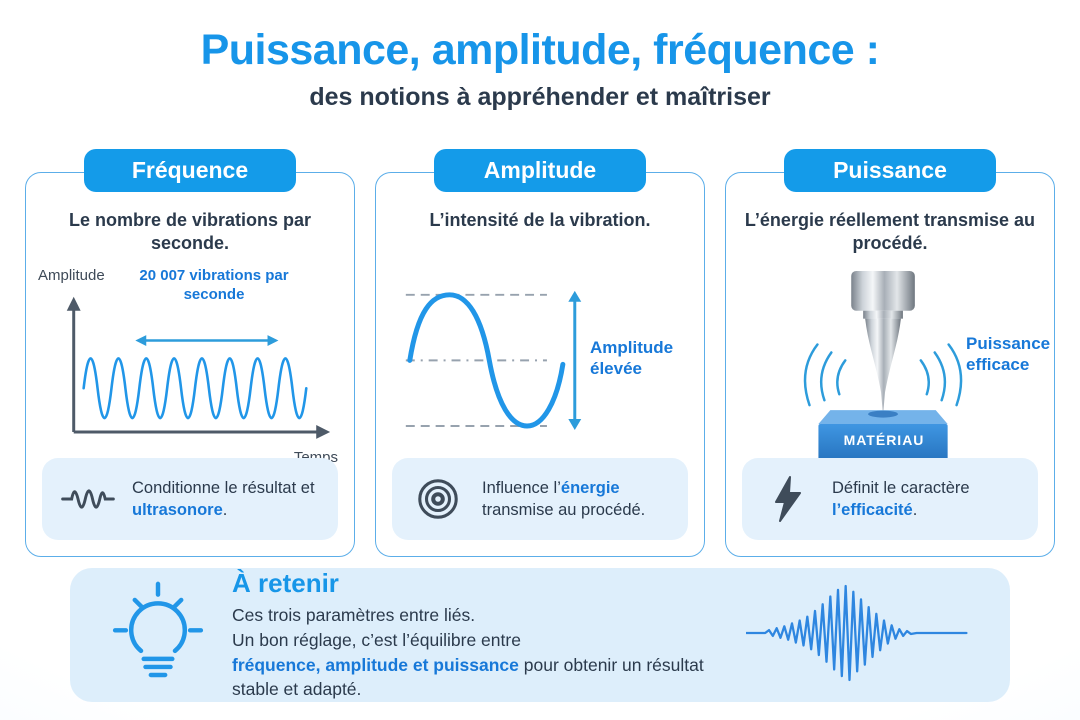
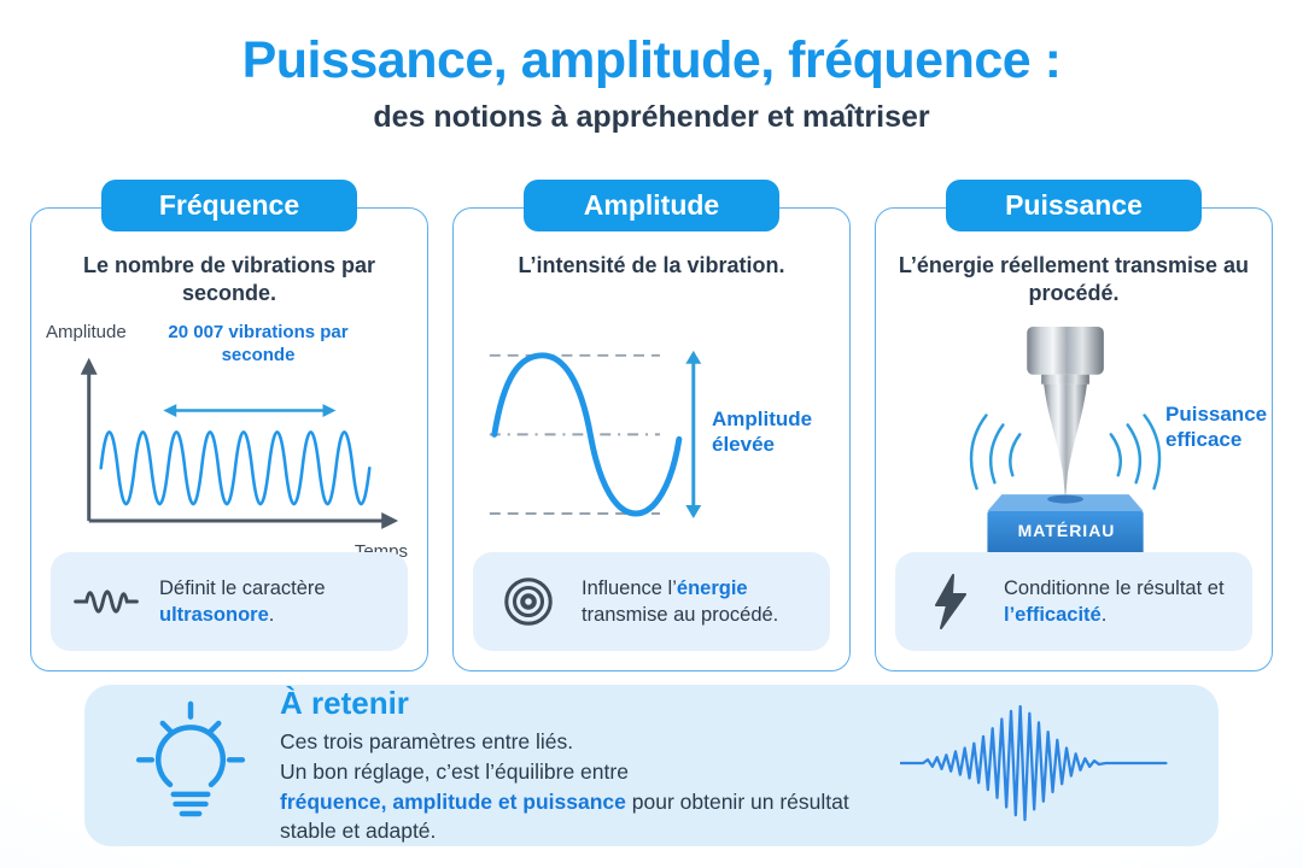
  Puissance, amplitude, fréquence :
  des notions à appréhender et maîtriser
  Fréquence
  Le nombre de vibrations par seconde.
  Amplitude
  20 007 vibrations par seconde
- Conditionne le résultat et ultrasonore.
+ Définit le caractère ultrasonore.
  Amplitude
  L’intensité de la vibration.
  Amplitude élevée
  Influence l’énergie transmise au procédé.
  Puissance
  L’énergie réellement transmise au procédé.
  MATÉRIAU
  Puissance efficace
- Définit le caractère l’efficacité.
+ Conditionne le résultat et l’efficacité.
  À retenir
  Ces trois paramètres entre liés.
  Un bon réglage, c’est l’équilibre entre
  fréquence, amplitude et puissance pour obtenir un résultat stable et adapté.
